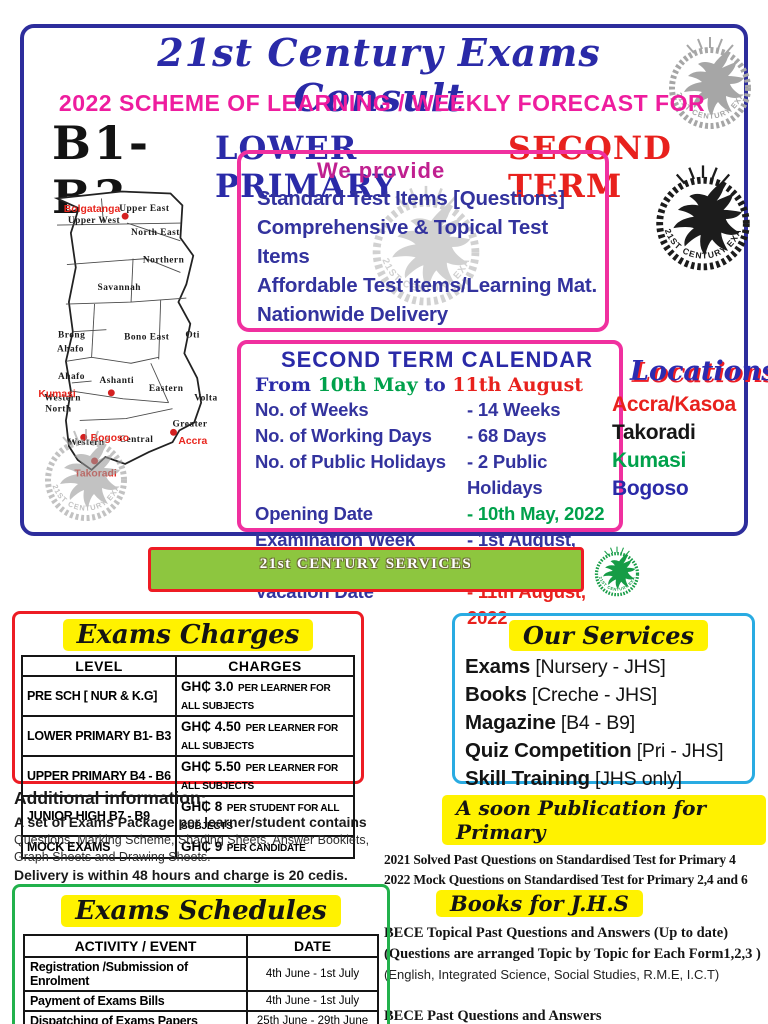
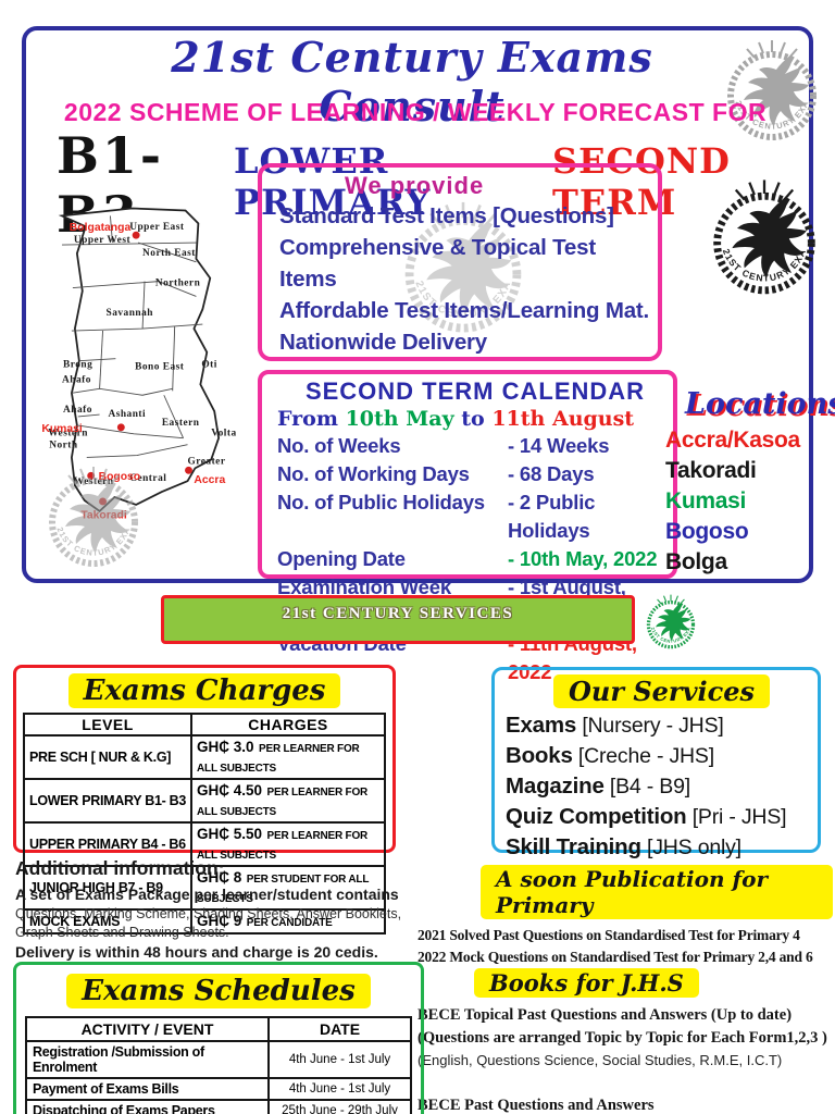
  21st Century Exams Consult
  2022 SCHEME OF LEARNING / WEEKLY FORECAST FOR
  LOWER PRIMARY
  SECOND TERM
  Upper West
  Upper East
  North East
  Northern
  Savannah
  Brong
  Ahafo
  Bono East
  Oti
  Ahafo
  Ashanti
  Eastern
  Volta
  Western
  North
  Greater
  Central
  Western
  Bolgatanga
  Kumasi
  Bogoso
  Accra
  Takoradi
  We provide
  Standard Test Items [Questions]
  Comprehensive & Topical Test Items
  Affordable Test Items/Learning Mat.
  Nationwide Delivery
  SECOND TERM CALENDAR
  From 10th May to 11th August
  No. of Weeks
  - 14 Weeks
  No. of Working Days
  - 68 Days
  No. of Public Holidays
  - 2 Public Holidays
  Opening Date
  - 10th May, 2022
  Examination Week
  - 1st August,
  Location
  Accra/Kasoa
  Takoradi
  Kumasi
  Bogoso
+ Bolga
  21st CENTURY SERVICES
  Exams Charges
  LEVEL	CHARGES
  PRE SCH [ NUR & K.G]	GH₵ 3.0 PER LEARNER FOR ALL SUBJECTS
  LOWER PRIMARY B1- B3	GH₵ 4.50 PER LEARNER FOR ALL SUBJECTS
  UPPER PRIMARY B4 - B6	GH₵ 5.50 PER LEARNER FOR ALL SUBJECTS
  JUNIOR HIGH B7 - B9	GH₵ 8 PER STUDENT FOR ALL SUBJECTS
  MOCK EXAMS	GH₵ 9 PER CANDIDATE
  Our Services
  Exams [Nursery - JHS]
  Books [Creche - JHS]
  Magazine [B4 - B9]
  Quiz Competition [Pri - JHS]
  Skill Training [JHS only]
  Additional information:
  A set of Exams Package per learner/student contains
  Questions, Marking Scheme, Shading Sheets, Answer Booklets,
  Graph Sheets and Drawing Sheets.
  Delivery is within 48 hours and charge is 20 cedis.
  A soon Publication for Primary
  2021 Solved Past Questions on Standardised Test for Primary 4
  2022 Mock Questions on Standardised Test for Primary 2,4 and 6
  Books for J.H.S
  BECE Topical Past Questions and Answers (Up to date)
  (Questions are arranged Topic by Topic for Each Form1,2,3 )
- (English, Integrated Science, Social Studies, R.M.E, I.C.T)
+ (English, Questions Science, Social Studies, R.M.E, I.C.T)
  BECE Past Questions and Answers
  Exams Schedules
  ACTIVITY / EVENT	DATE
  Registration /Submission of Enrolment	4th June - 1st July
  Payment of Exams Bills	4th June - 1st July
- Dispatching of Exams Papers	25th June - 29th June
+ Dispatching of Exams Papers	25th June - 29th July
